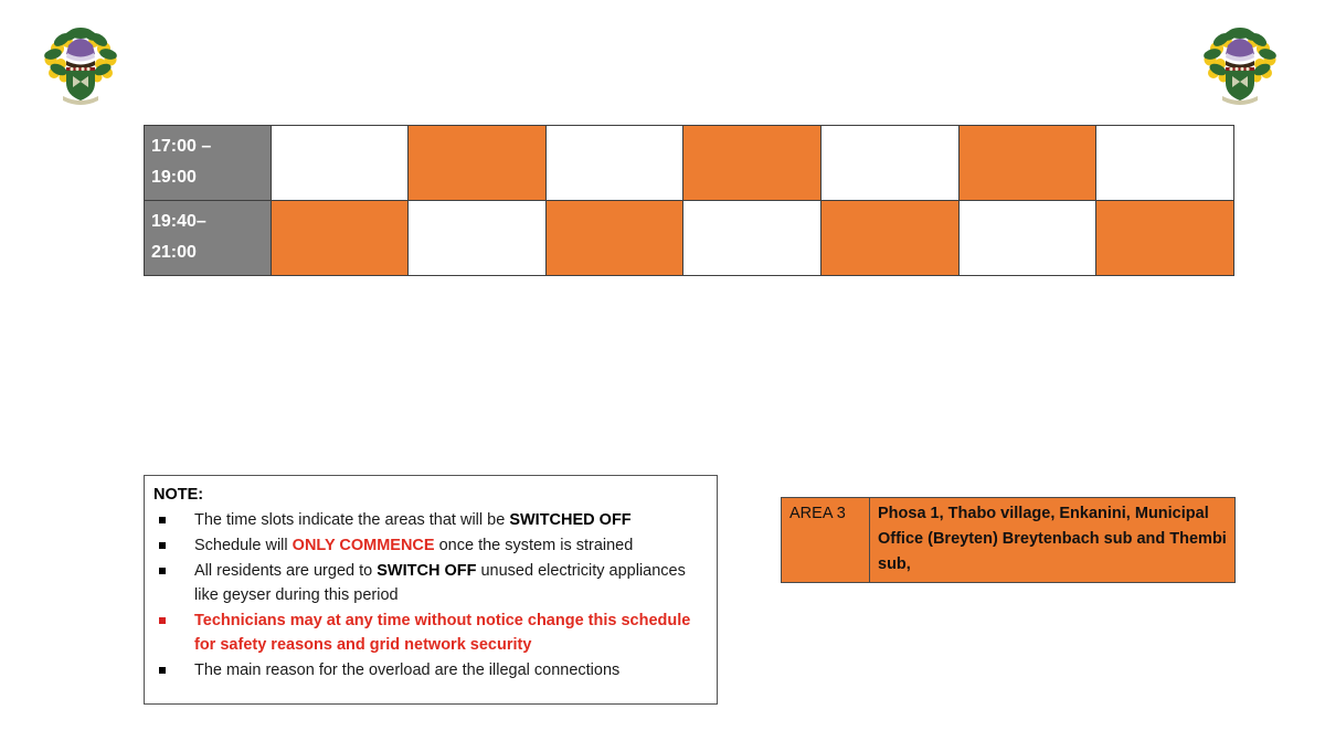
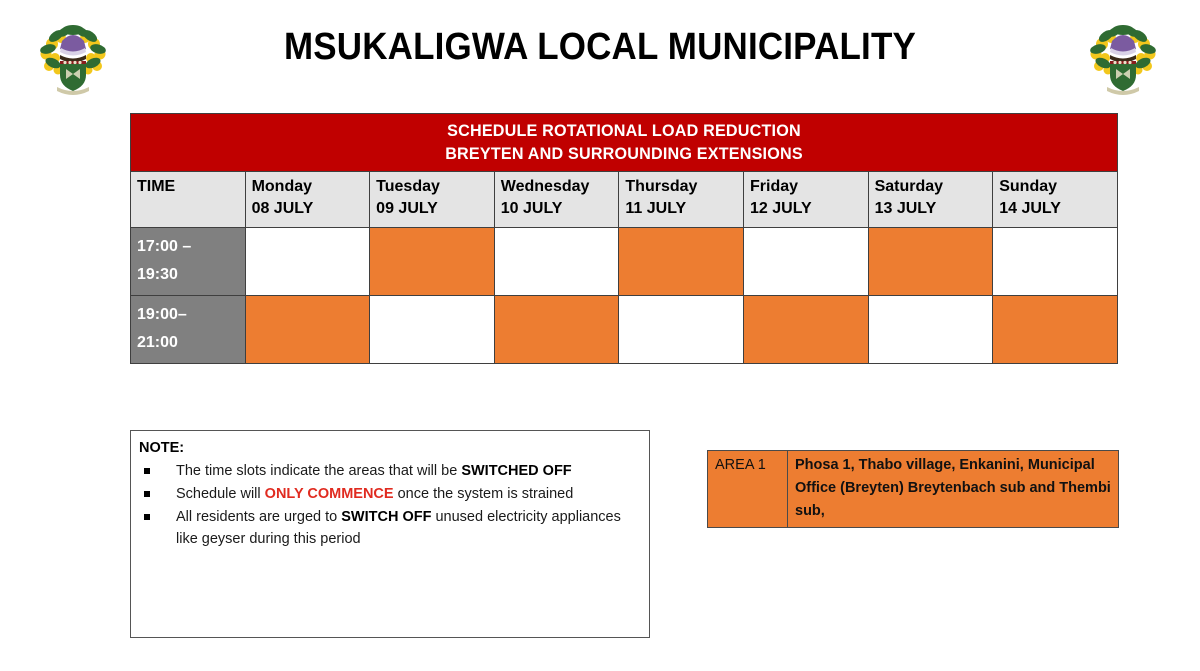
+ MSUKALIGWA LOCAL MUNICIPALITY
+ SCHEDULE ROTATIONAL LOAD REDUCTION BREYTEN AND SURROUNDING EXTENSIONS
+ TIME	Monday08 JULY	Tuesday09 JULY	Wednesday10 JULY	Thursday11 JULY	Friday12 JULY	Saturday13 JULY	Sunday14 JULY
- 17:00 –19:00
+ 17:00 –19:30
- 19:40–21:00
+ 19:00–21:00
  NOTE:
  The time slots indicate the areas that will be SWITCHED OFF
  Schedule will ONLY COMMENCE once the system is strained
  All residents are urged to SWITCH OFF unused electricity appliances like geyser during this period
- Technicians may at any time without notice change this schedule for safety reasons and grid network security
- The main reason for the overload are the illegal connections
- AREA 3	Phosa 1, Thabo village, Enkanini, Municipal Office (Breyten) Breytenbach sub and Thembi sub,
+ AREA 1	Phosa 1, Thabo village, Enkanini, Municipal Office (Breyten) Breytenbach sub and Thembi sub,
